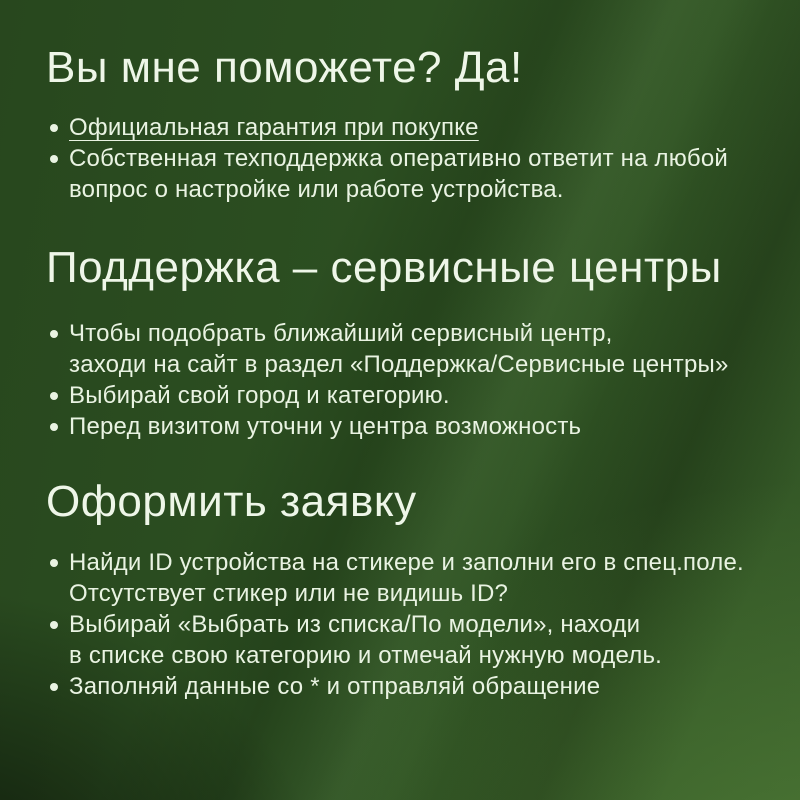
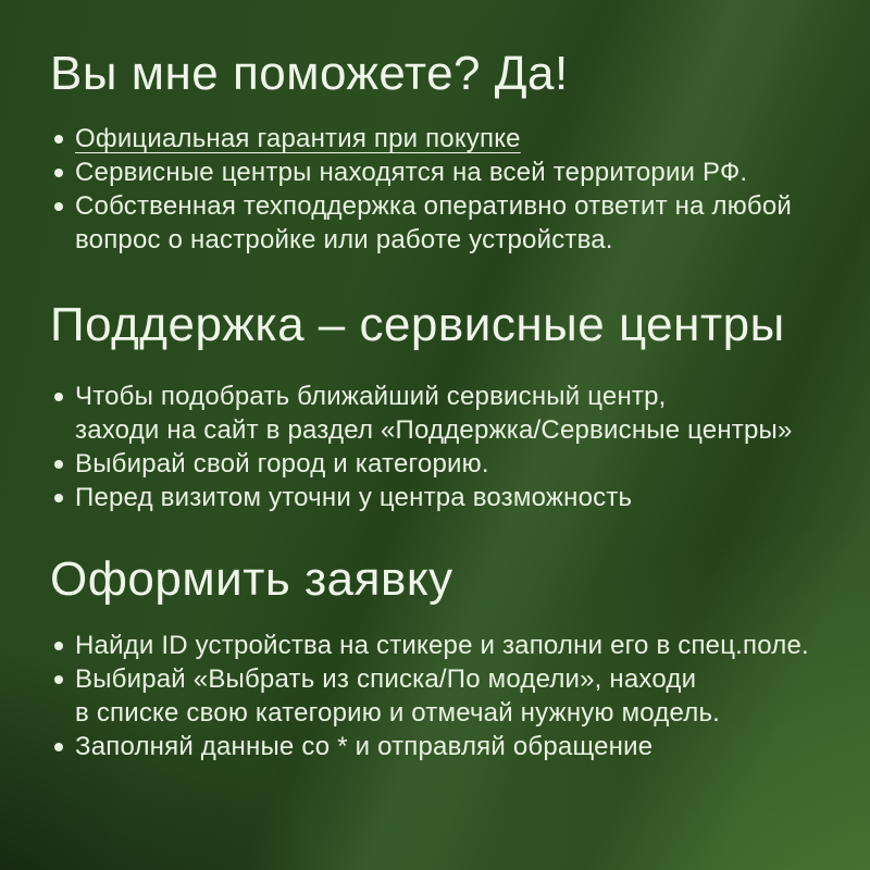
  Вы мне поможете? Да!
  Официальная гарантия при покупке
+ Сервисные центры находятся на всей территории РФ.
  Собственная техподдержка оперативно ответит на любой
  вопрос о настройке или работе устройства.
  Поддержка – сервисные центры
  Чтобы подобрать ближайший сервисный центр,
  заходи на сайт в раздел «Поддержка/Сервисные центры»
  Выбирай свой город и категорию.
  Перед визитом уточни у центра возможность
  Оформить заявку
  Найди ID устройства на стикере и заполни его в спец.поле.
- Отсутствует стикер или не видишь ID?
  Выбирай «Выбрать из списка/По модели», находи
  в списке свою категорию и отмечай нужную модель.
  Заполняй данные со * и отправляй обращение
